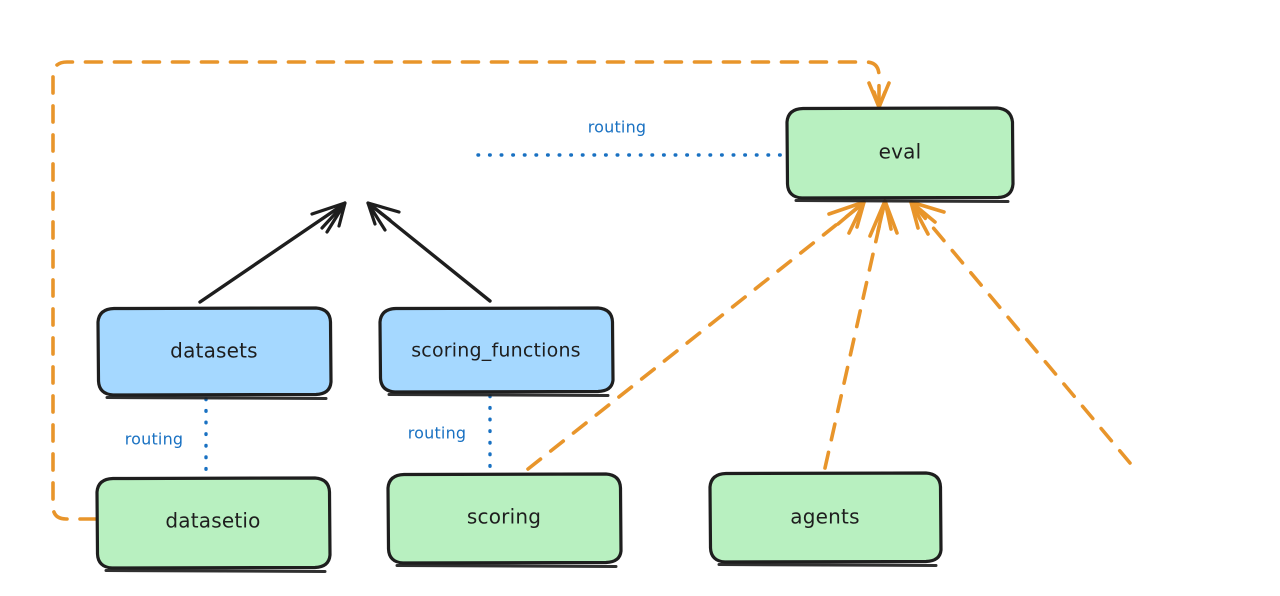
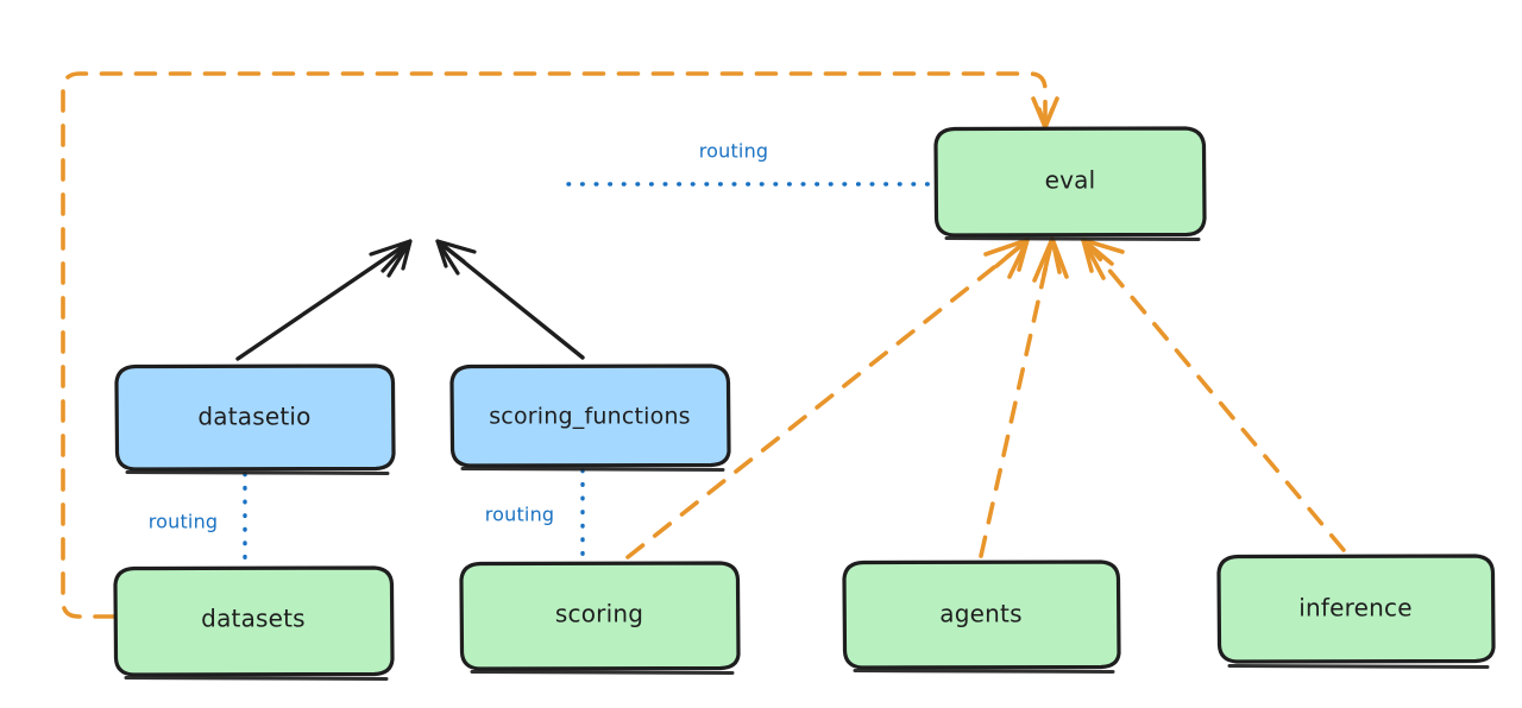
  routing
  routing
  routing
  eval
- datasets
+ datasetio
  scoring_functions
- datasetio
+ datasets
  scoring
  agents
+ inference
